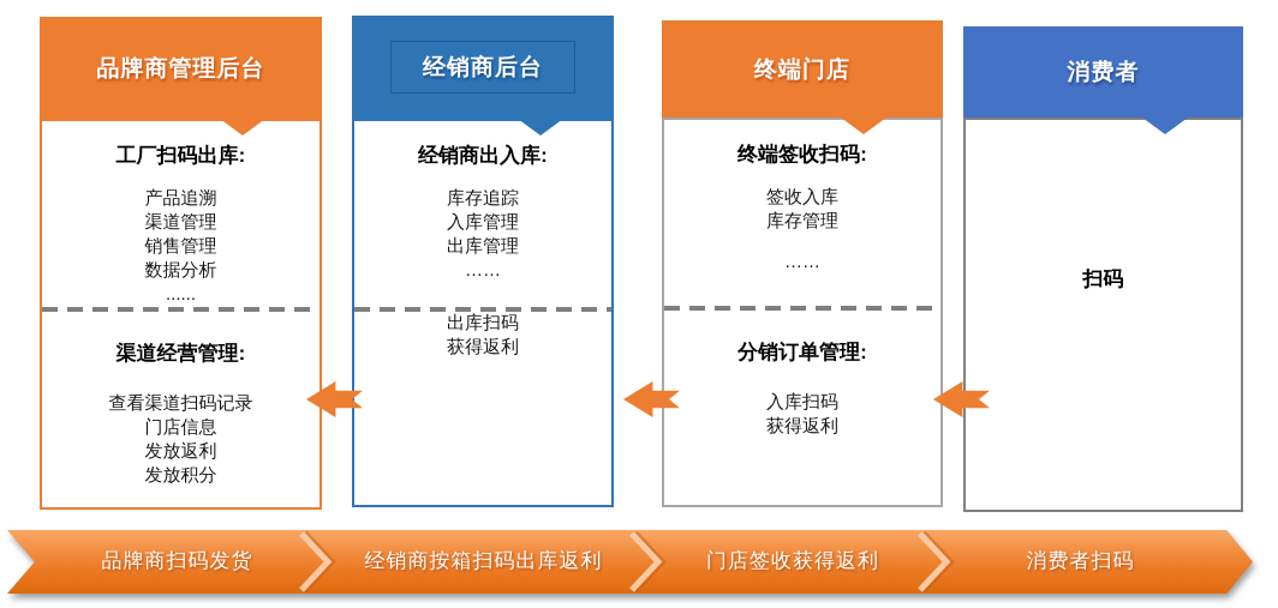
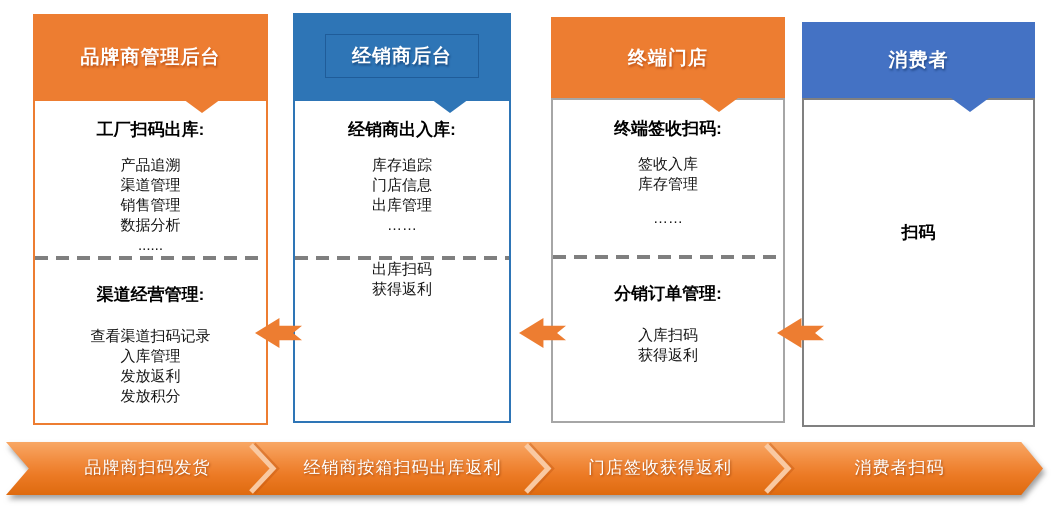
  品牌商管理后台
  工厂扫码出库:
  产品追溯
  渠道管理
  销售管理
  数据分析
  ......
  渠道经营管理:
  查看渠道扫码记录
- 门店信息
+ 入库管理
  发放返利
  发放积分
  经销商后台
  经销商出入库:
  库存追踪
- 入库管理
+ 门店信息
  出库管理
  ……
  出库扫码
  获得返利
  终端门店
  终端签收扫码:
  签收入库
  库存管理
  ……
  分销订单管理:
  入库扫码
  获得返利
  消费者
  扫码
  品牌商扫码发货
  经销商按箱扫码出库返利
  门店签收获得返利
  消费者扫码
